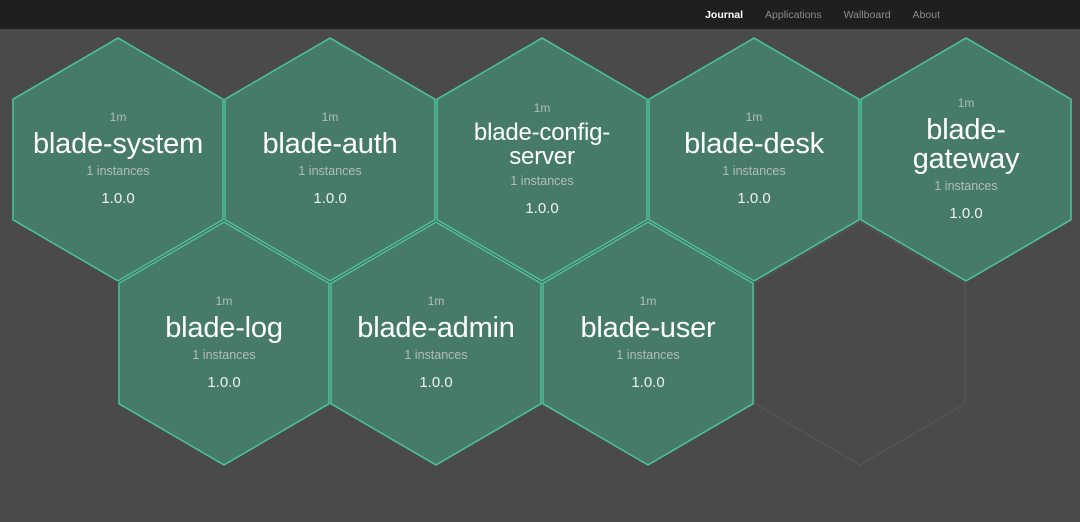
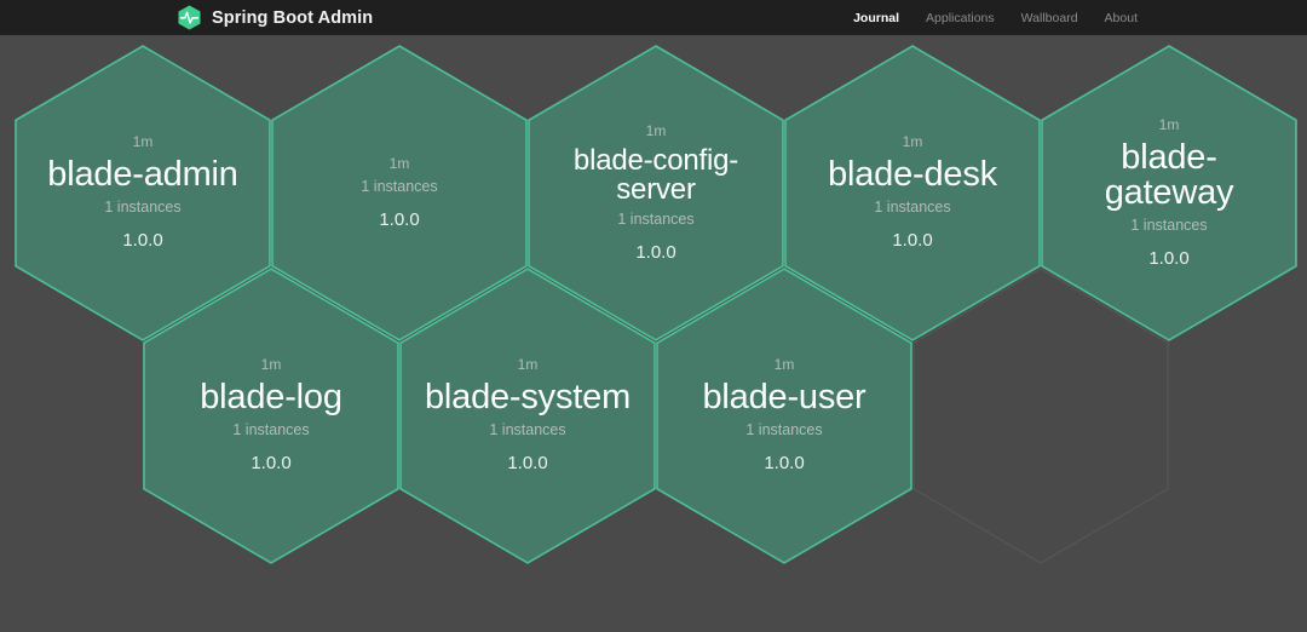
+ Spring Boot Admin
  Journal
  Applications
  Wallboard
  About
  1m
- blade-system
+ blade-admin
  1 instances
  1.0.0
  1m
- blade-auth
  1 instances
  1.0.0
  1m
  blade-config-server
  1 instances
  1.0.0
  1m
  blade-desk
  1 instances
  1.0.0
  1m
  blade-gateway
  1 instances
  1.0.0
  1m
  blade-log
  1 instances
  1.0.0
  1m
- blade-admin
+ blade-system
  1 instances
  1.0.0
  1m
  blade-user
  1 instances
  1.0.0
